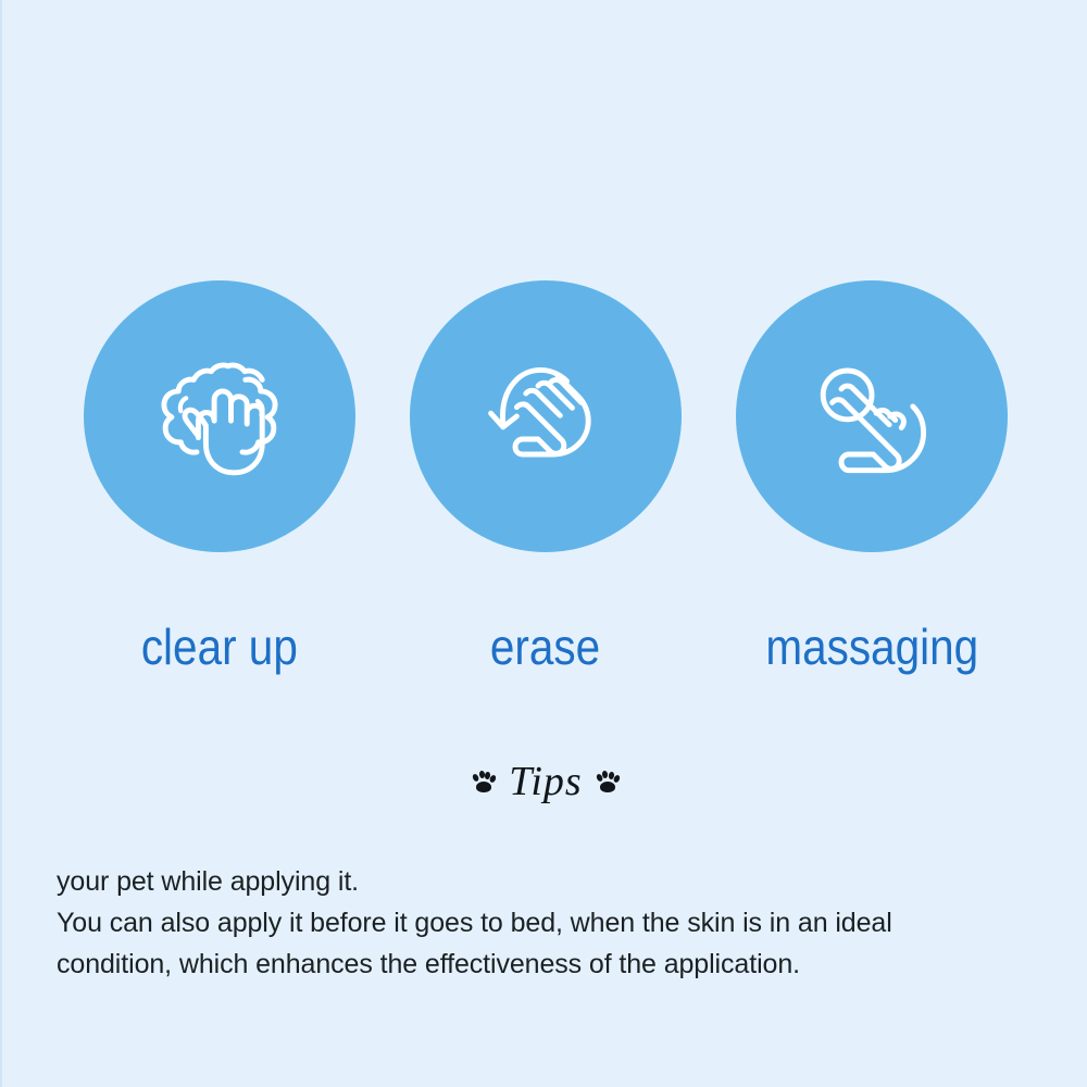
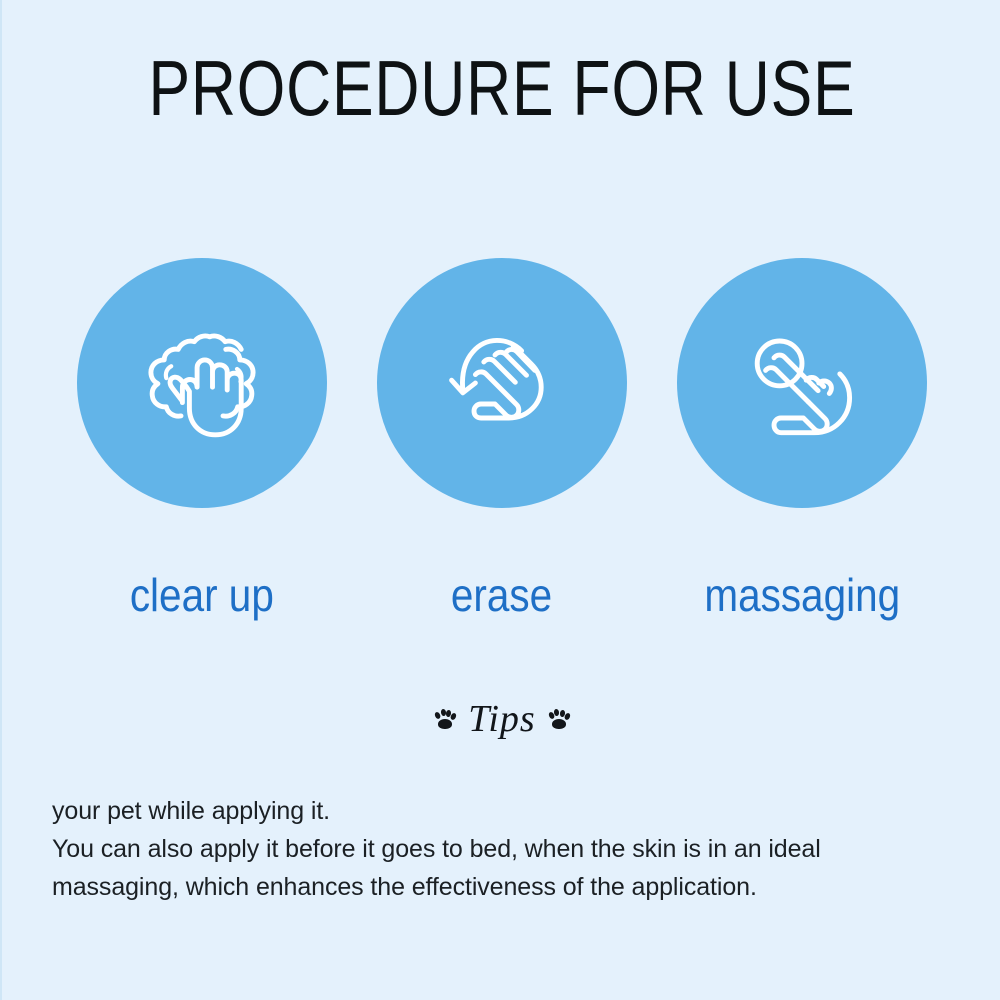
+ PROCEDURE FOR USE
  clear up
  erase
  massaging
  Tips
  your pet while applying it.
  You can also apply it before it goes to bed, when the skin is in an ideal
- condition, which enhances the effectiveness of the application.
+ massaging, which enhances the effectiveness of the application.
